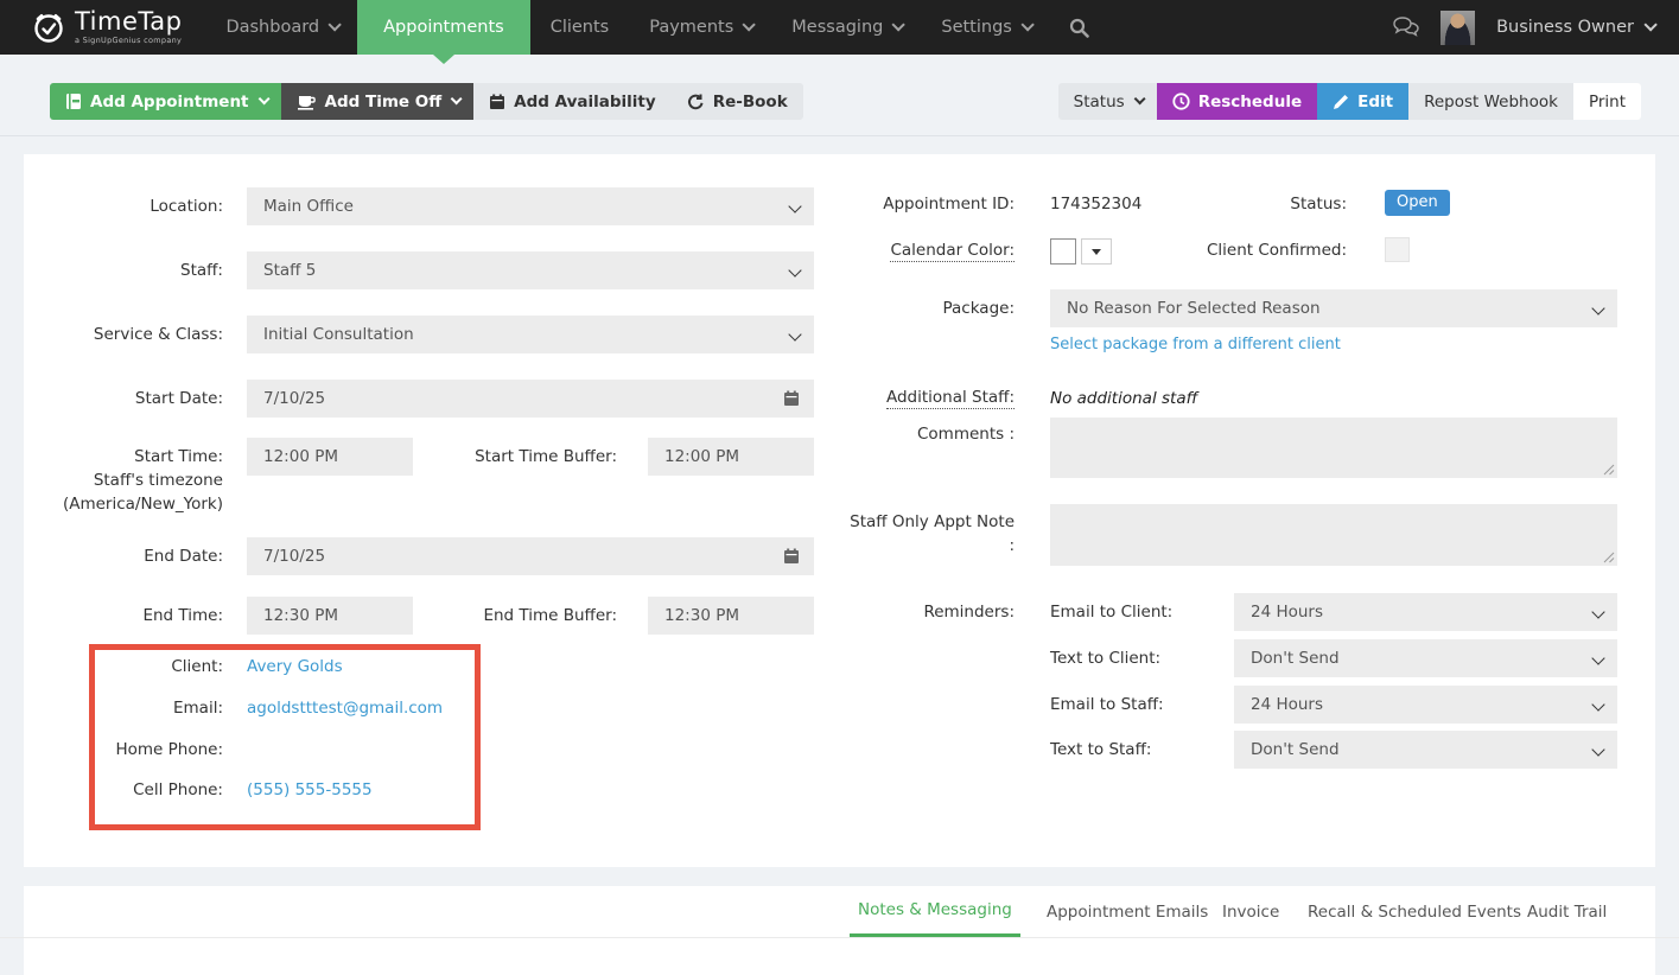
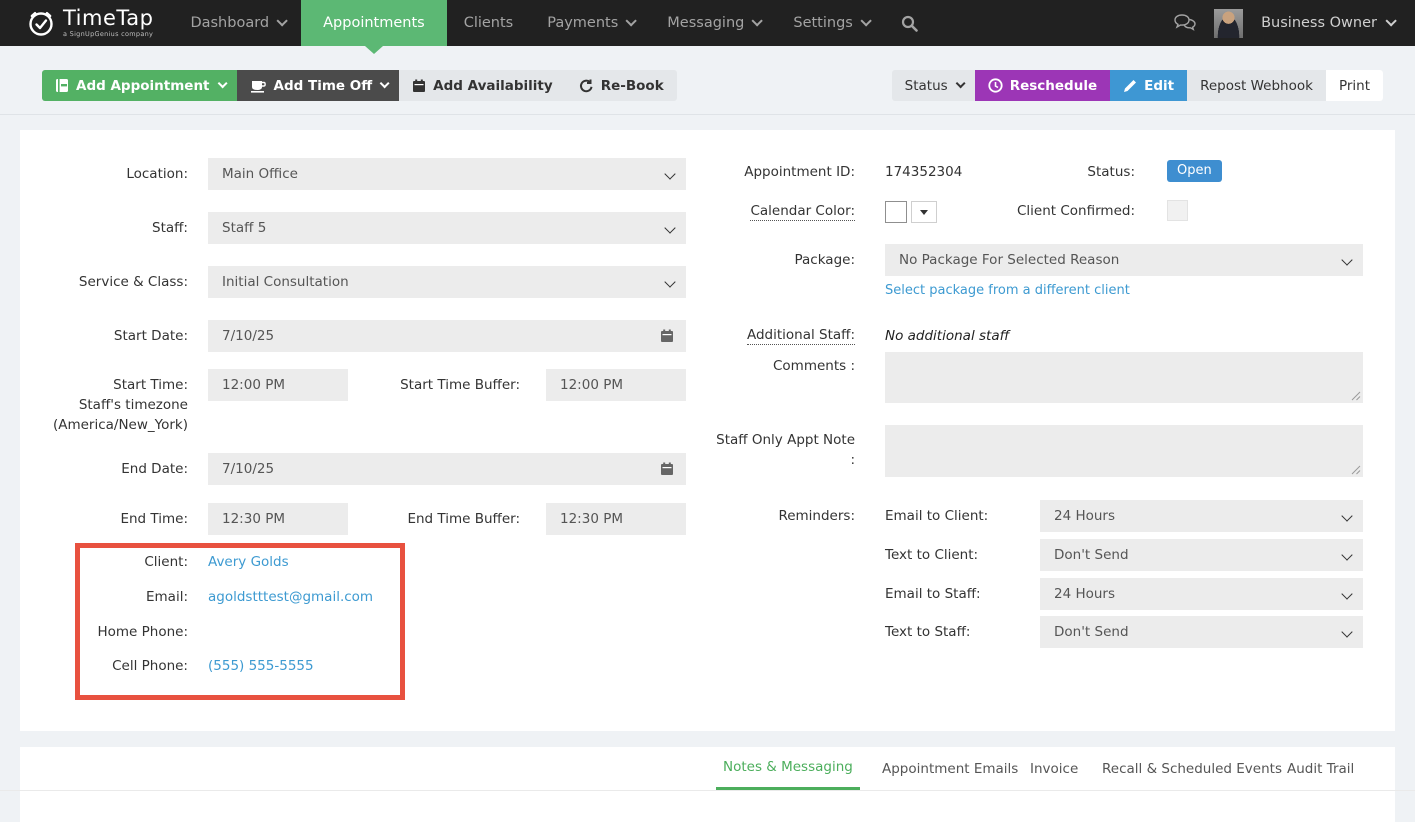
  TimeTap
  Dashboard
  Appointments
  Clients
  Payments
  Messaging
  Settings
  Business Owner
  Add Appointment
  Add Time Off
  Add Availability
  Re-Book
  Status
  Reschedule
  Edit
  Repost Webhook
  Print
  Location:
  Main Office
  Staff:
  Staff 5
  Service & Class:
  Initial Consultation
  Start Date:
  7/10/25
  Start Time:
  Staff's timezone
  (America/New_York)
  12:00 PM
  Start Time Buffer:
  12:00 PM
  End Date:
  7/10/25
  End Time:
  12:30 PM
  End Time Buffer:
  12:30 PM
  Client:
  Avery Golds
  Email:
  agoldstttest@gmail.com
  Home Phone:
  Cell Phone:
  (555) 555-5555
  Appointment ID:
  174352304
  Status:
  Open
  Calendar Color:
  Client Confirmed:
  Package:
- No Reason For Selected Reason
+ No Package For Selected Reason
  Select package from a different client
  Additional Staff:
  No additional staff
  Comments :
  Staff Only Appt Note
  :
  Reminders:
  Email to Client:
  24 Hours
  Text to Client:
  Don't Send
  Email to Staff:
  24 Hours
  Text to Staff:
  Don't Send
  Notes & Messaging
  Appointment Emails
  Invoice
  Recall & Scheduled Events
  Audit Trail
